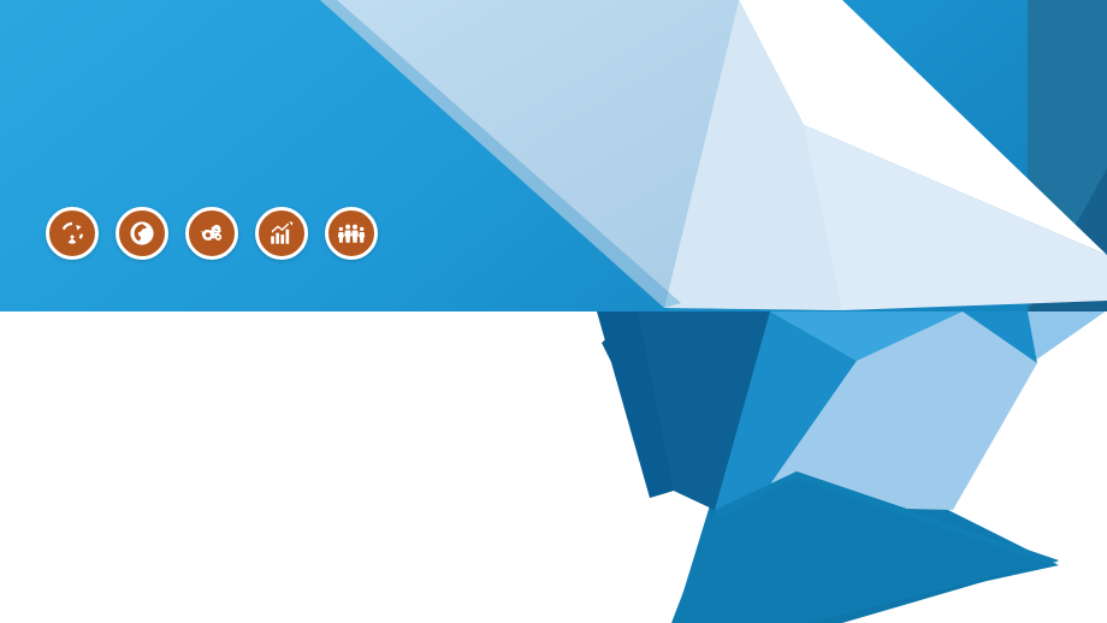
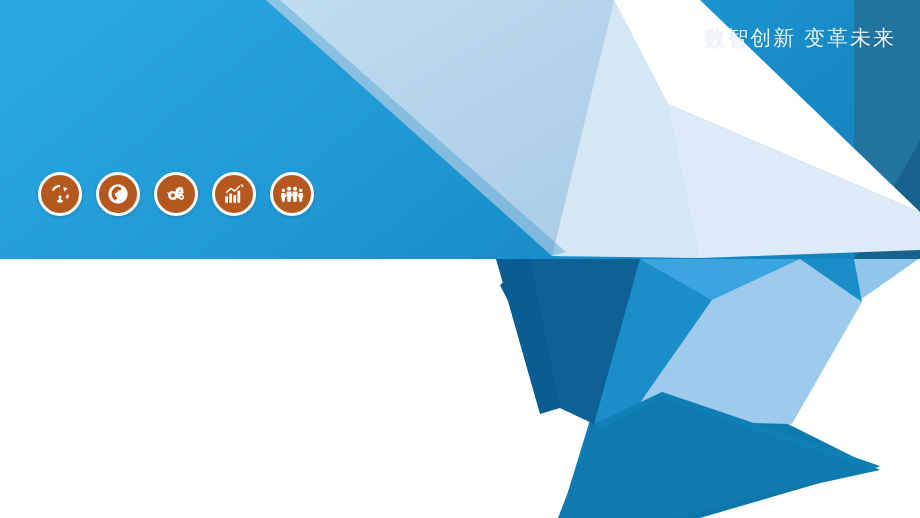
+ 数智创新 变革未来
